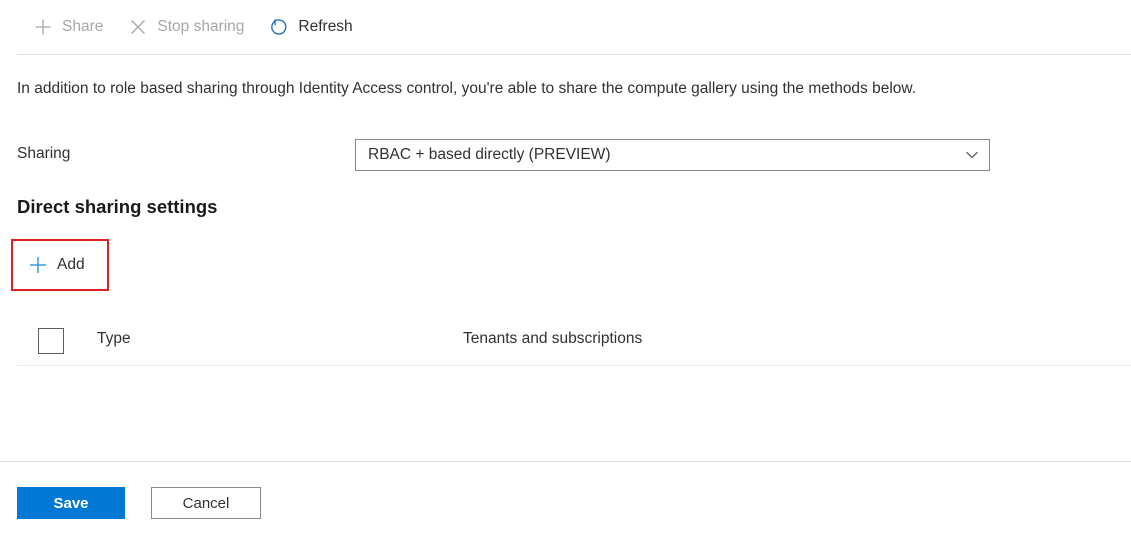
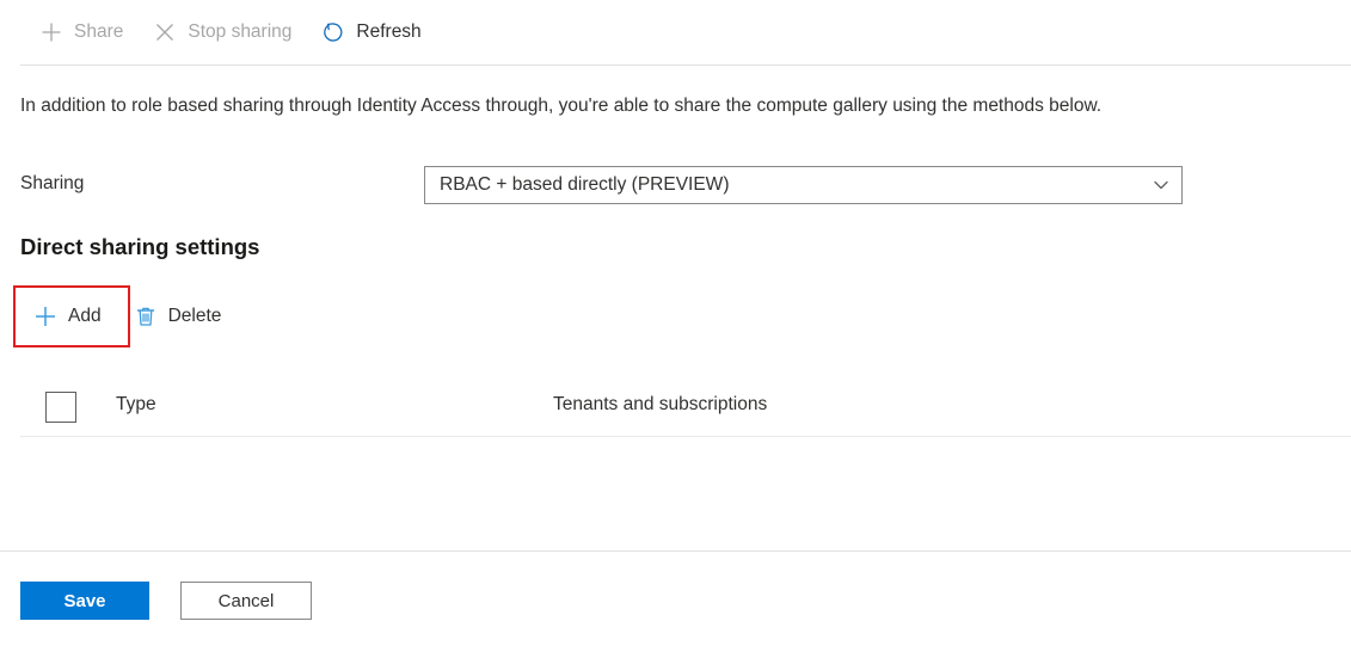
  Share
  Stop sharing
  Refresh
- In addition to role based sharing through Identity Access control, you're able to share the compute gallery using the methods below.
+ In addition to role based sharing through Identity Access through, you're able to share the compute gallery using the methods below.
  Sharing
  RBAC + based directly (PREVIEW)
  Direct sharing settings
  Add
+ Delete
  Type
  Tenants and subscriptions
  Save
  Cancel
